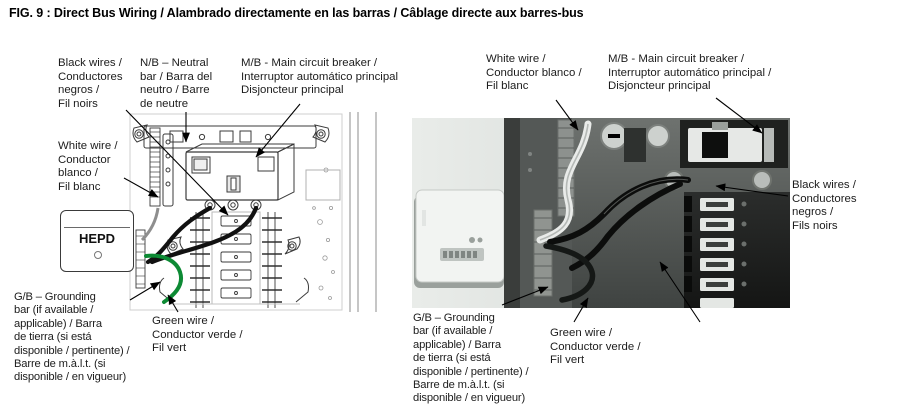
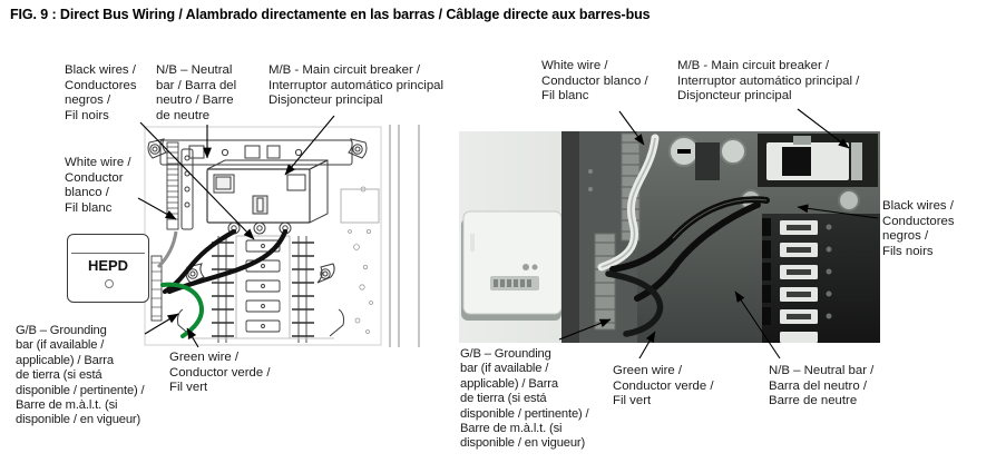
  FIG. 9 : Direct Bus Wiring / Alambrado directamente en las barras / Câblage directe aux barres-bus
  HEPD
  Black wires /
  Conductores
  negros /
  Fil noirs
  N/B – Neutral
  bar / Barra del
  neutro / Barre
  de neutre
  M/B - Main circuit breaker /
  Interruptor automático principal
  Disjoncteur principal
  White wire /
  Conductor
  blanco /
  Fil blanc
  G/B – Grounding
  bar (if available /
  applicable) / Barra
  de tierra (si está
  disponible / pertinente) /
  Barre de m.à.l.t. (si
  disponible / en vigueur)
  Green wire /
  Conductor verde /
  Fil vert
  White wire /
  Conductor blanco /
  Fil blanc
  M/B - Main circuit breaker /
  Interruptor automático principal /
  Disjoncteur principal
  Black wires /
  Conductores
  negros /
  Fils noirs
  G/B – Grounding
  bar (if available /
  applicable) / Barra
  de tierra (si está
  disponible / pertinente) /
  Barre de m.à.l.t. (si
  disponible / en vigueur)
  Green wire /
  Conductor verde /
  Fil vert
+ N/B – Neutral bar /
+ Barra del neutro /
+ Barre de neutre
